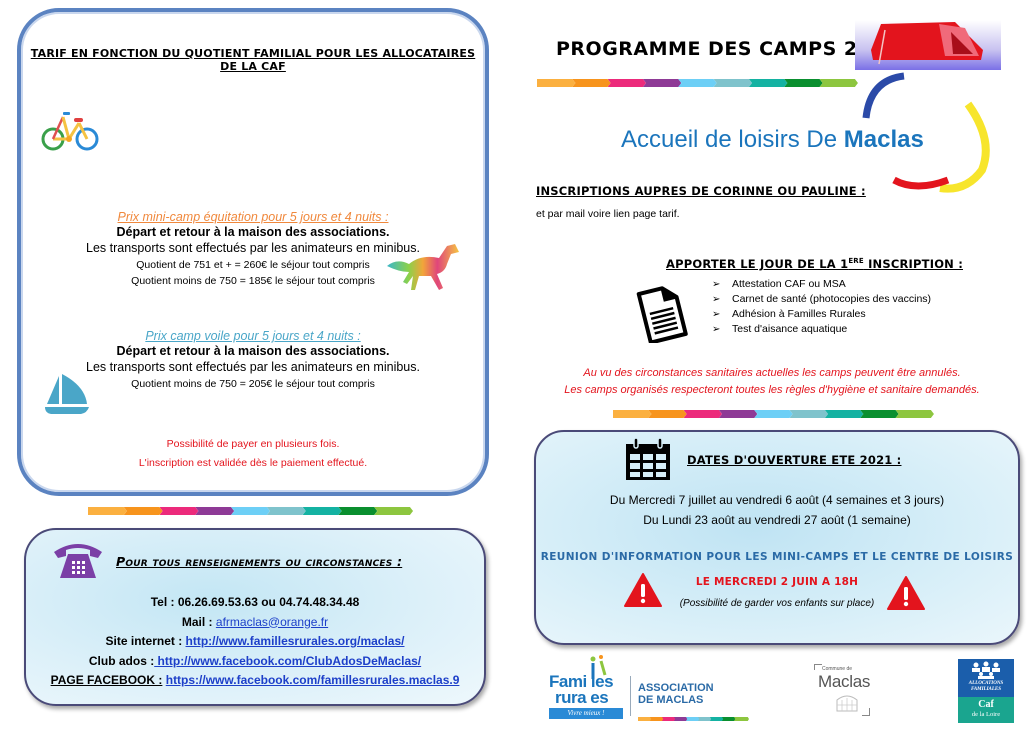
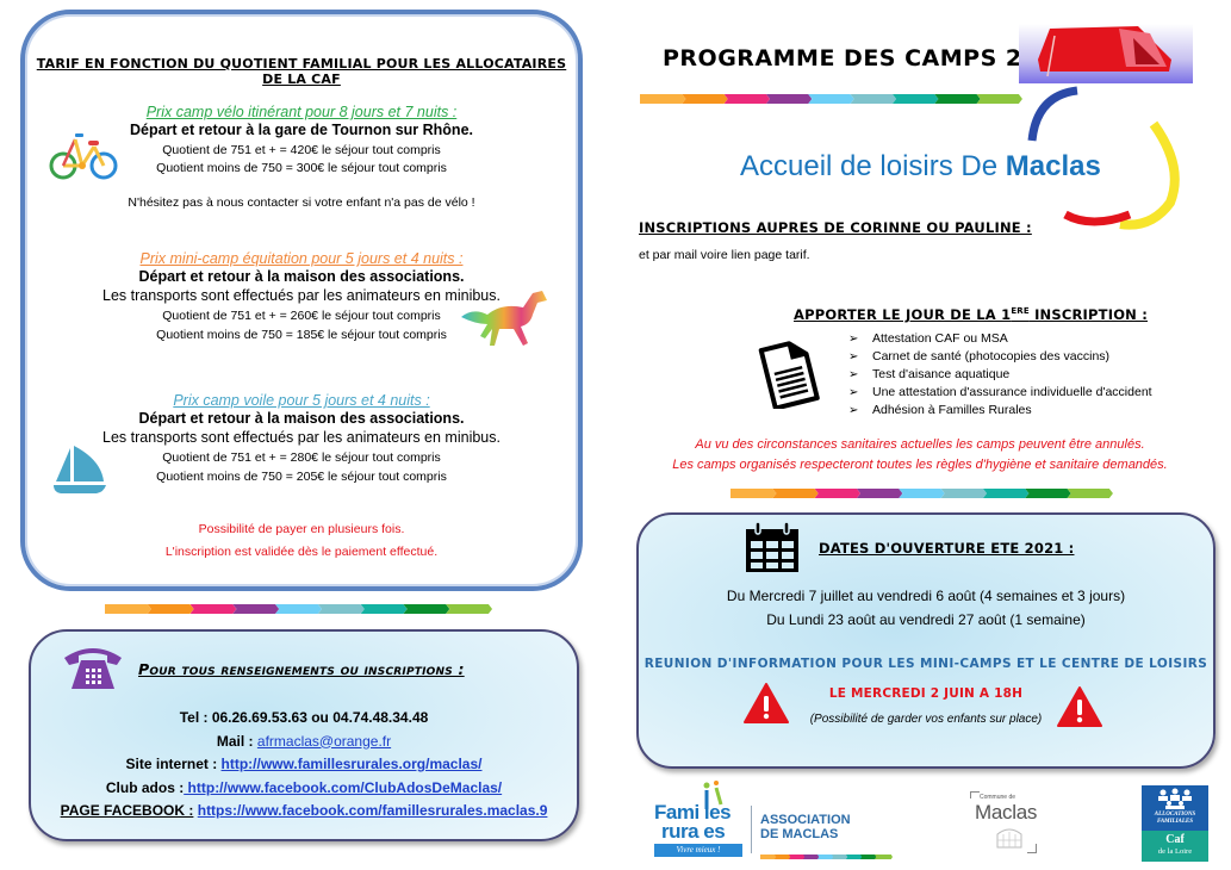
  TARIF EN FONCTION DU QUOTIENT FAMILIAL POUR LES ALLOCATAIRES DE LA CAF
+ Prix camp vélo itinérant pour 8 jours et 7 nuits :
+ Départ et retour à la gare de Tournon sur Rhône.
+ Quotient de 751 et + = 420€ le séjour tout compris
+ Quotient moins de 750 = 300€ le séjour tout compris
+ N'hésitez pas à nous contacter si votre enfant n'a pas de vélo !
  Prix mini-camp équitation pour 5 jours et 4 nuits :
  Départ et retour à la maison des associations.
  Les transports sont effectués par les animateurs en minibus.
  Quotient de 751 et + = 260€ le séjour tout compris
  Quotient moins de 750 = 185€ le séjour tout compris
  Prix camp voile pour 5 jours et 4 nuits :
  Départ et retour à la maison des associations.
  Les transports sont effectués par les animateurs en minibus.
+ Quotient de 751 et + = 280€ le séjour tout compris
  Quotient moins de 750 = 205€ le séjour tout compris
  Possibilité de payer en plusieurs fois.
  L'inscription est validée dès le paiement effectué.
- Pour tous renseignements ou circonstances :
+ Pour tous renseignements ou inscriptions :
  Tel : 06.26.69.53.63 ou 04.74.48.34.48
  Mail : afrmaclas@orange.fr
  Site internet : http://www.famillesrurales.org/maclas/
  Club ados : http://www.facebook.com/ClubAdosDeMaclas/
  PAGE FACEBOOK : https://www.facebook.com/famillesrurales.maclas.9
  PROGRAMME DES CAMPS 2
  Accueil de loisirs De Maclas
  INSCRIPTIONS AUPRES DE CORINNE OU PAULINE :
  et par mail voire lien page tarif.
  APPORTER LE JOUR DE LA 1ERE INSCRIPTION :
  ➢ Attestation CAF ou MSA
  ➢ Carnet de santé (photocopies des vaccins)
- ➢ Adhésion à Familles Rurales
+ ➢ Test d'aisance aquatique
+ ➢ Une attestation d'assurance individuelle d'accident
- ➢ Test d'aisance aquatique
+ ➢ Adhésion à Familles Rurales
  Au vu des circonstances sanitaires actuelles les camps peuvent être annulés.
  Les camps organisés respecteront toutes les règles d'hygiène et sanitaire demandés.
  DATES D'OUVERTURE ETE 2021 :
  Du Mercredi 7 juillet au vendredi 6 août (4 semaines et 3 jours)
  Du Lundi 23 août au vendredi 27 août (1 semaine)
  REUNION D'INFORMATION POUR LES MINI-CAMPS ET LE CENTRE DE LOISIRS
  LE MERCREDI 2 JUIN A 18H
  (Possibilité de garder vos enfants sur place)
  Fami les
  rura es
  Vivre mieux !
  ASSOCIATION
  DE MACLAS
  Maclas
  Caf
